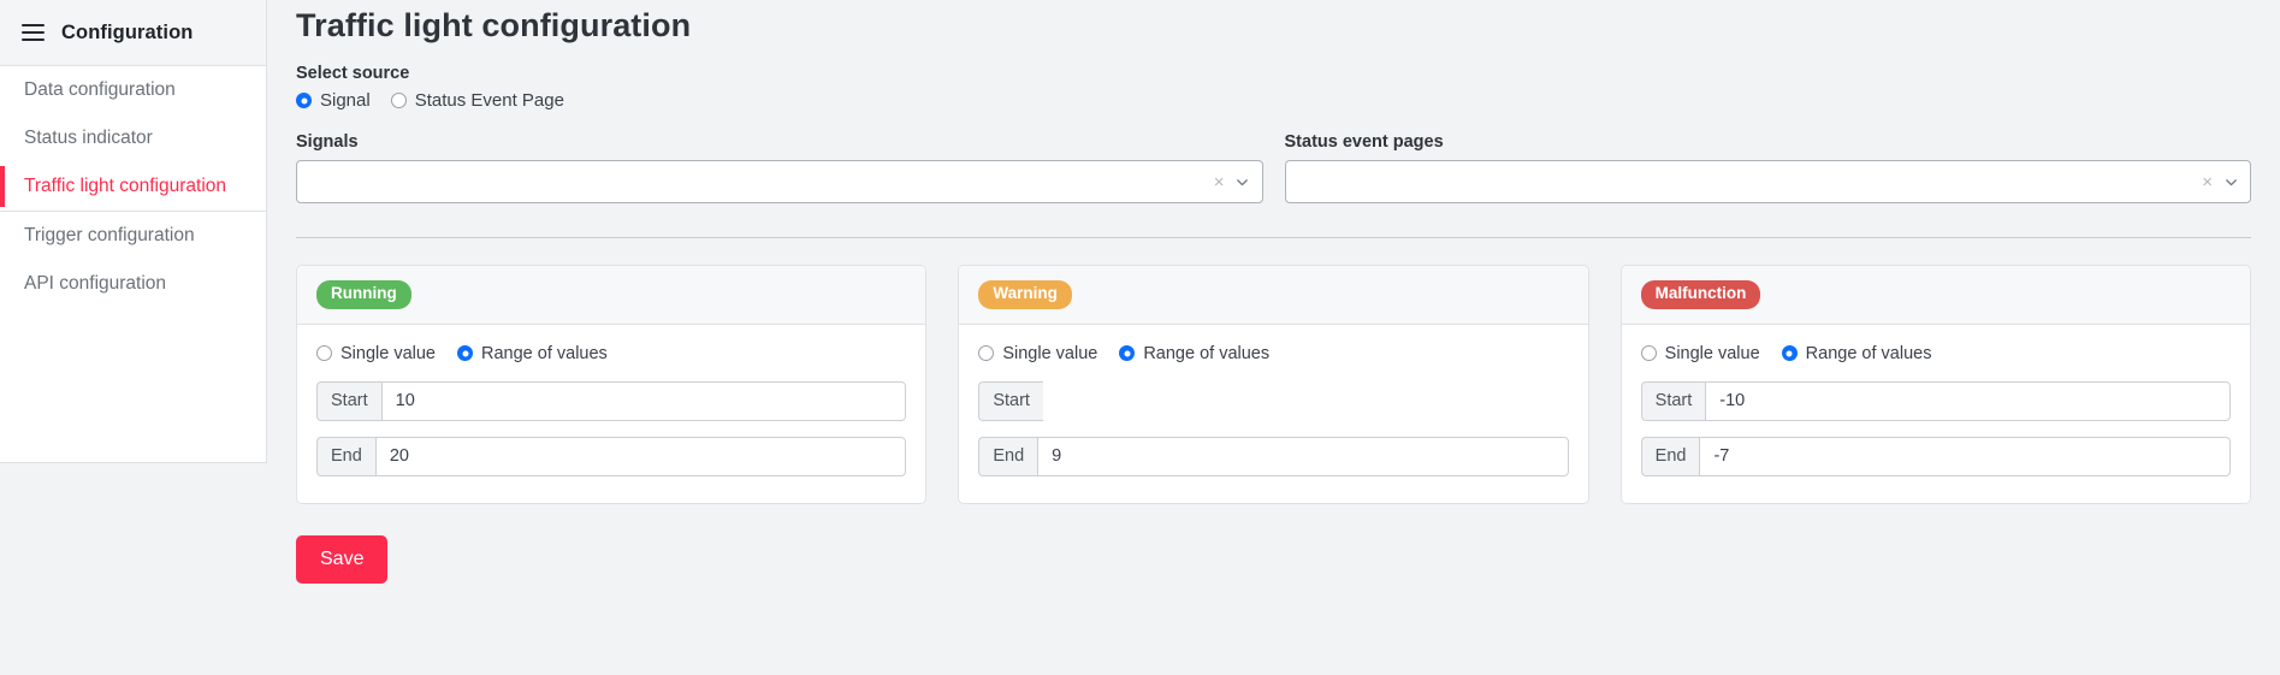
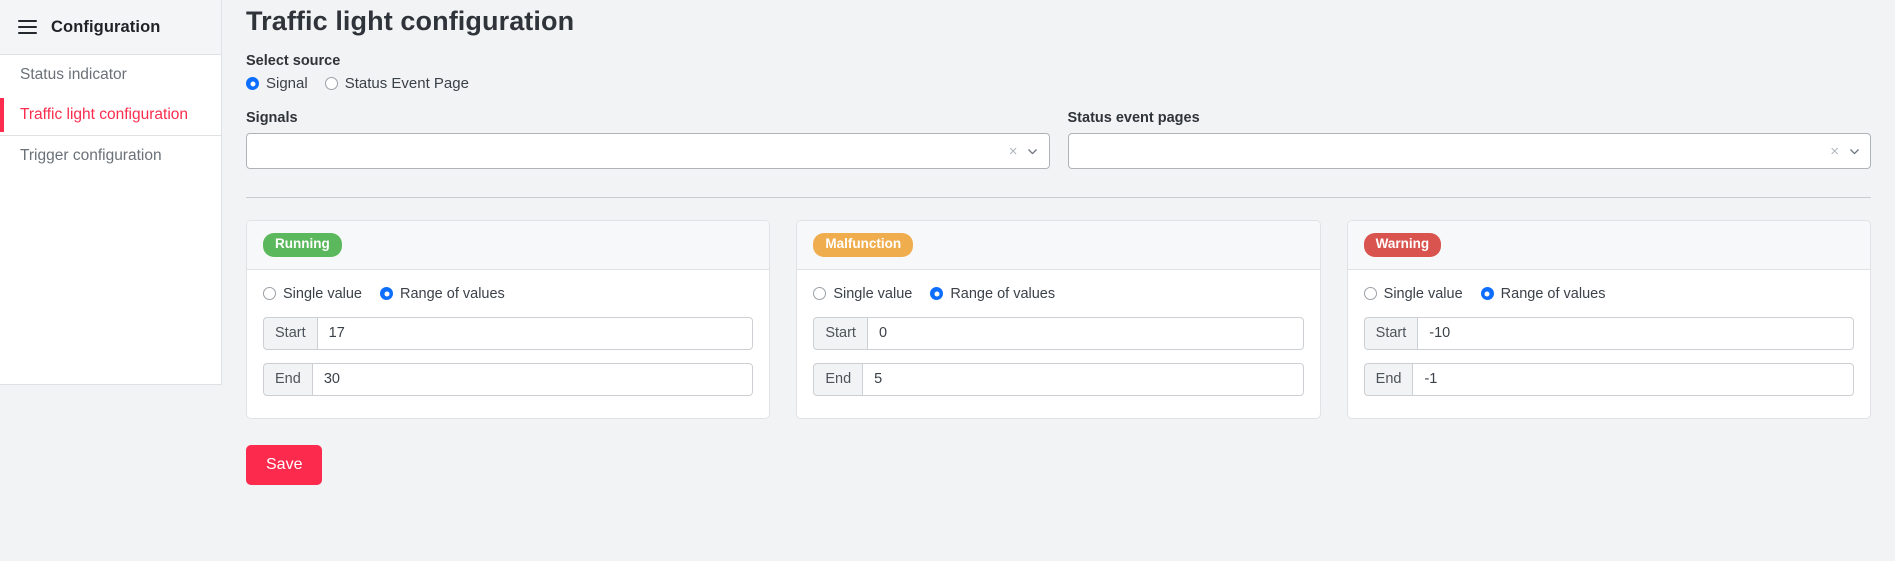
  Configuration
- Data configuration
  Status indicator
  Traffic light configuration
  Trigger configuration
- API configuration
  Traffic light configuration
  Select source
  Signal
  Status Event Page
  Signals
  ×
  Status event pages
  ×
  Running
  Single value
  Range of values
  Start
- 10
+ 17
  End
- 20
+ 30
- Warning
+ Malfunction
  Single value
  Range of values
  Start
+ 0
  End
- 9
+ 5
- Malfunction
+ Warning
  Single value
  Range of values
  Start
  -10
  End
- -7
+ -1
  Save
